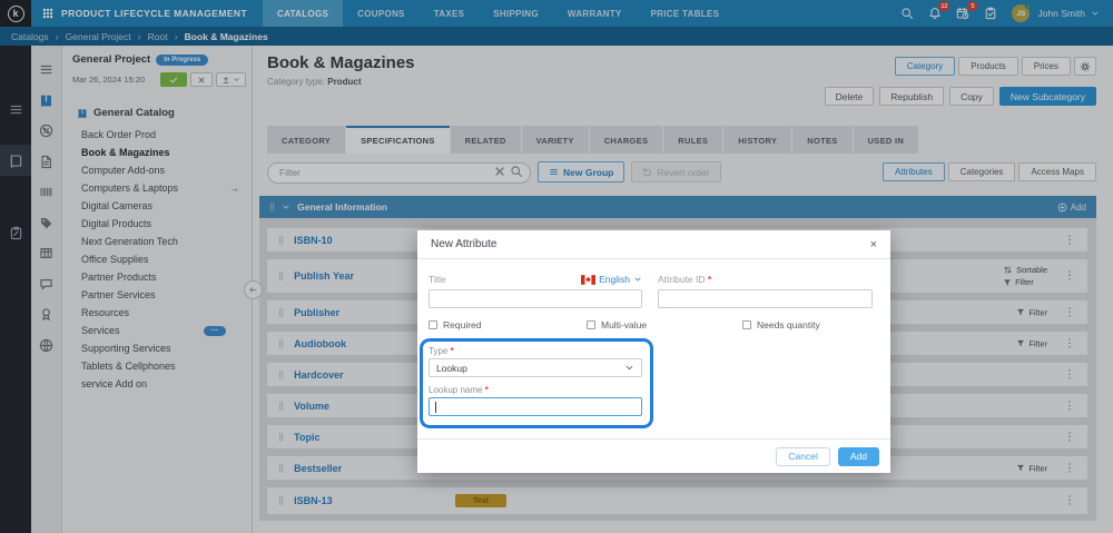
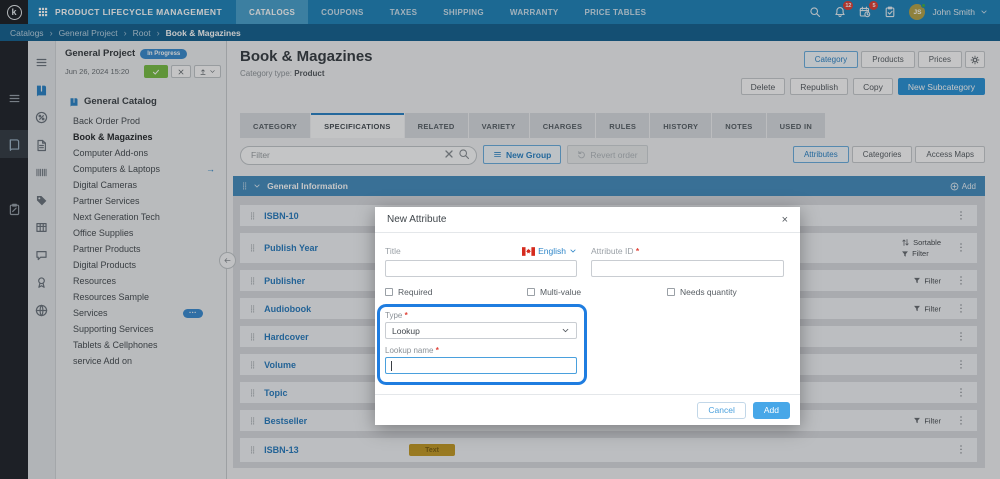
  k
  PRODUCT LIFECYCLE MANAGEMENT
  CATALOGS
  COUPONS
  TAXES
  SHIPPING
  WARRANTY
  PRICE TABLES
  John Smith
  Catalogs
  ›
  General Project
  ›
  Root
  ›
  Book & Magazines
  General Project
- Mar 26, 2024 15:20
+ Jun 26, 2024 15:20
  General Catalog
  Back Order Prod
  Book & Magazines
  Computer Add-ons
  Computers & Laptops
  →
  Digital Cameras
- Digital Products
+ Partner Services
  Next Generation Tech
  Office Supplies
  Partner Products
- Partner Services
+ Digital Products
  Resources
+ Resources Sample
  Services
  Supporting Services
  Tablets & Cellphones
  service Add on
  Book & Magazines
  Category type: Product
  Category
  Products
  Prices
  Delete
  Republish
  Copy
  New Subcategory
  CATEGORY
  SPECIFICATIONS
  RELATED
  VARIETY
  CHARGES
  RULES
  HISTORY
  NOTES
  USED IN
  Filter
  New Group
  Revert order
  Attributes
  Categories
  Access Maps
  General Information
  Add
  ⣿
  ISBN-10
  ⋮
  ⣿
  Publish Year
  Sortable
  Filter
  ⋮
  ⣿
  Publisher
  Filter
  ⋮
  ⣿
  Audiobook
  Filter
  ⋮
  ⣿
  Hardcover
  ⋮
  ⣿
  Volume
  ⋮
  ⣿
  Topic
  ⋮
  ⣿
  Bestseller
  Filter
  ⋮
  ⣿
  ISBN-13
  ⋮
  New Attribute
  ×
  Title
  English
  Attribute ID *
  Required
  Multi-value
  Needs quantity
  Type *
  Lookup
  Lookup name *
  Cancel
  Add
